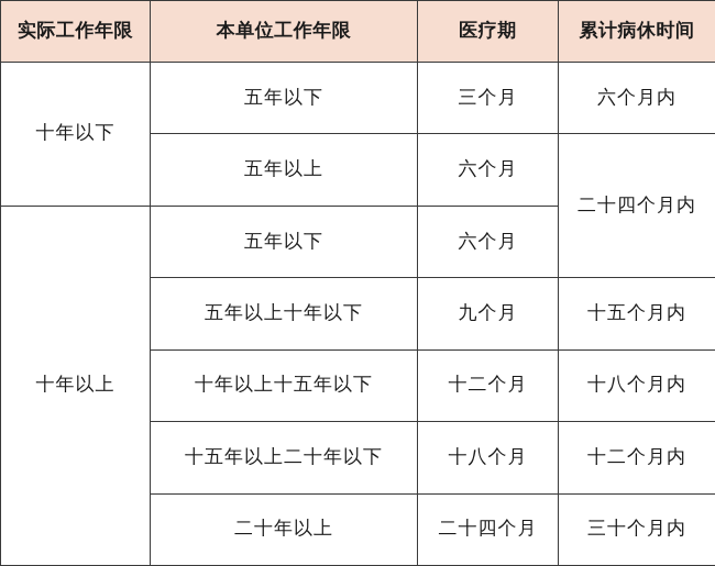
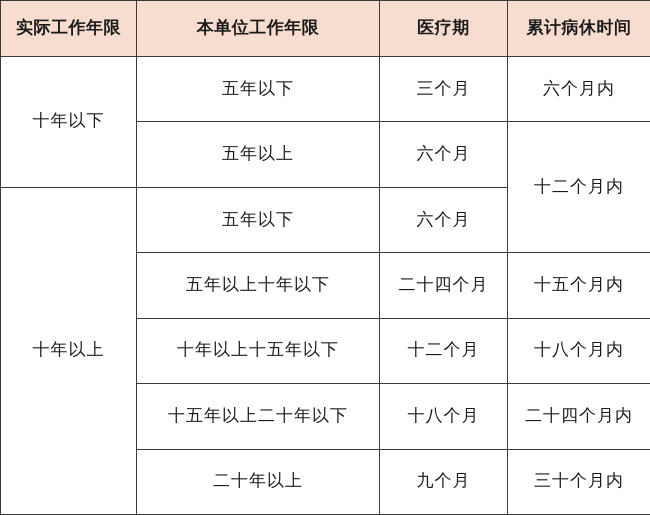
  实际工作年限	本单位工作年限	医疗期	累计病休时间
  十年以下	五年以下	三个月	六个月内
- 五年以上	六个月	二十四个月内
+ 五年以上	六个月	十二个月内
  十年以上	五年以下	六个月
- 五年以上十年以下	九个月	十五个月内
+ 五年以上十年以下	二十四个月	十五个月内
  十年以上十五年以下	十二个月	十八个月内
- 十五年以上二十年以下	十八个月	十二个月内
+ 十五年以上二十年以下	十八个月	二十四个月内
- 二十年以上	二十四个月	三十个月内
+ 二十年以上	九个月	三十个月内
